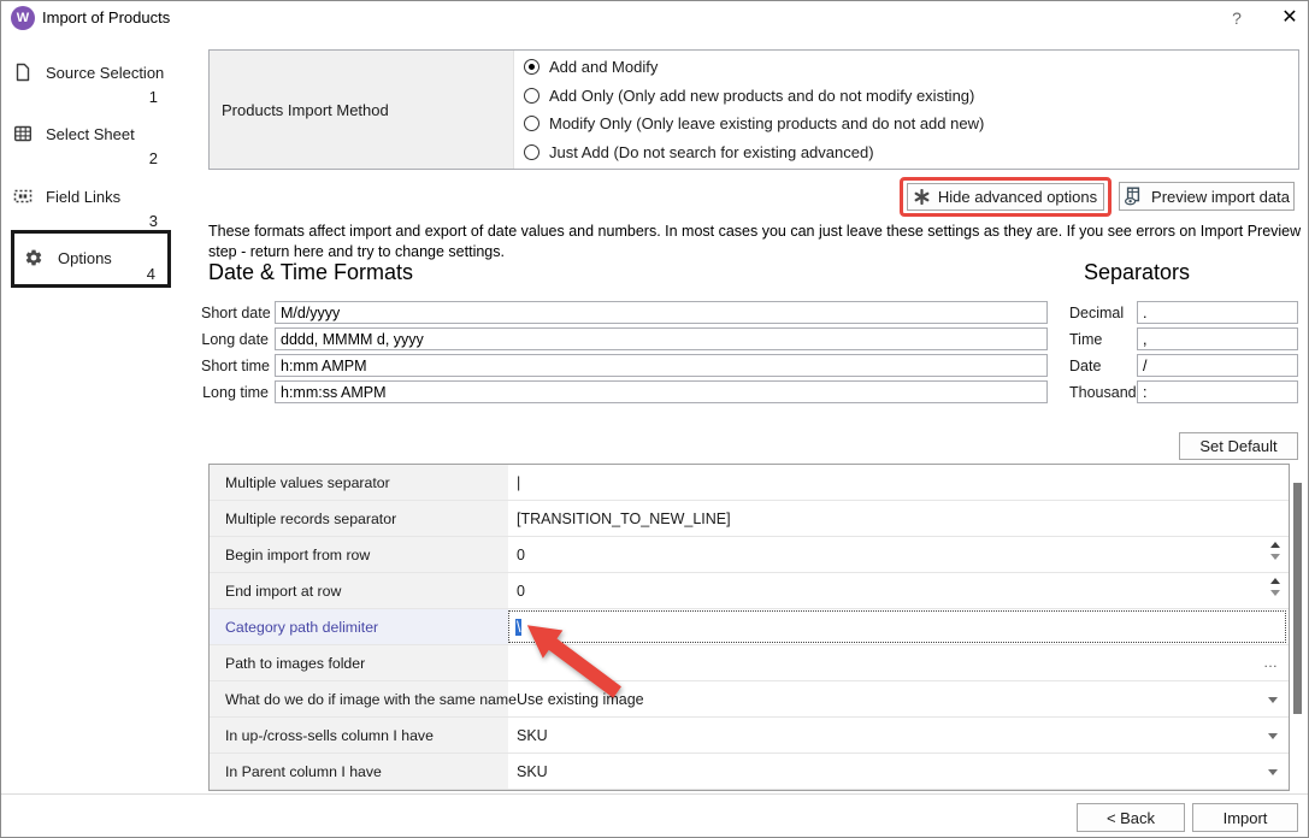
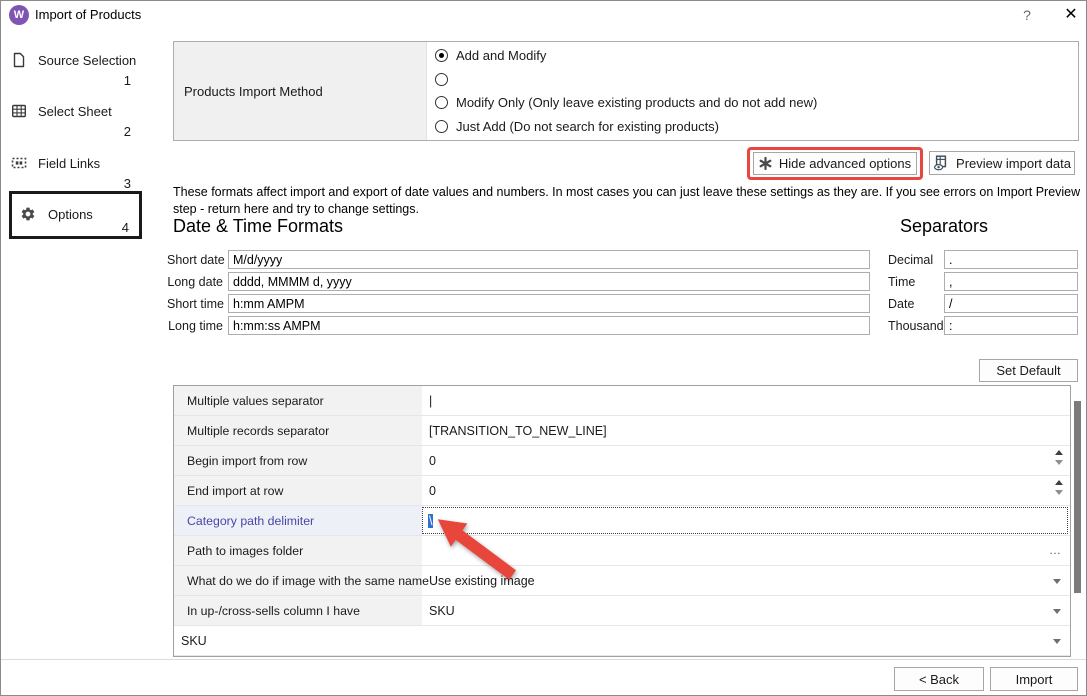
  W
  Import of Products
  ?
  ✕
  Source Selection
  1
  Select Sheet
  2
  Field Links
  3
  Options
  4
  Products Import Method
  Add and Modify
- Add Only (Only add new products and do not modify existing)
  Modify Only (Only leave existing products and do not add new)
- Just Add (Do not search for existing advanced)
+ Just Add (Do not search for existing products)
  Hide advanced options
  Preview import data
  These formats affect import and export of date values and numbers. In most cases you can just leave these settings as they are. If you see errors on Import Preview step - return here and try to change settings.
  Date & Time Formats
  Separators
  Short date
  M/d/yyyy
  Long date
  dddd, MMMM d, yyyy
  Short time
  h:mm AMPM
  Long time
  h:mm:ss AMPM
  Decimal
  .
  Time
  ,
  Date
  /
  Thousand
  :
  Set Default
  Multiple values separator
  |
  Multiple records separator
  [TRANSITION_TO_NEW_LINE]
  Begin import from row
  0
  End import at row
  0
  Category path delimiter
  \
  Path to images folder
  …
  What do we do if image with the same nam
  Use existing image
  In up-/cross-sells column I have
  SKU
- In Parent column I have
  SKU
  < Back
  Import
